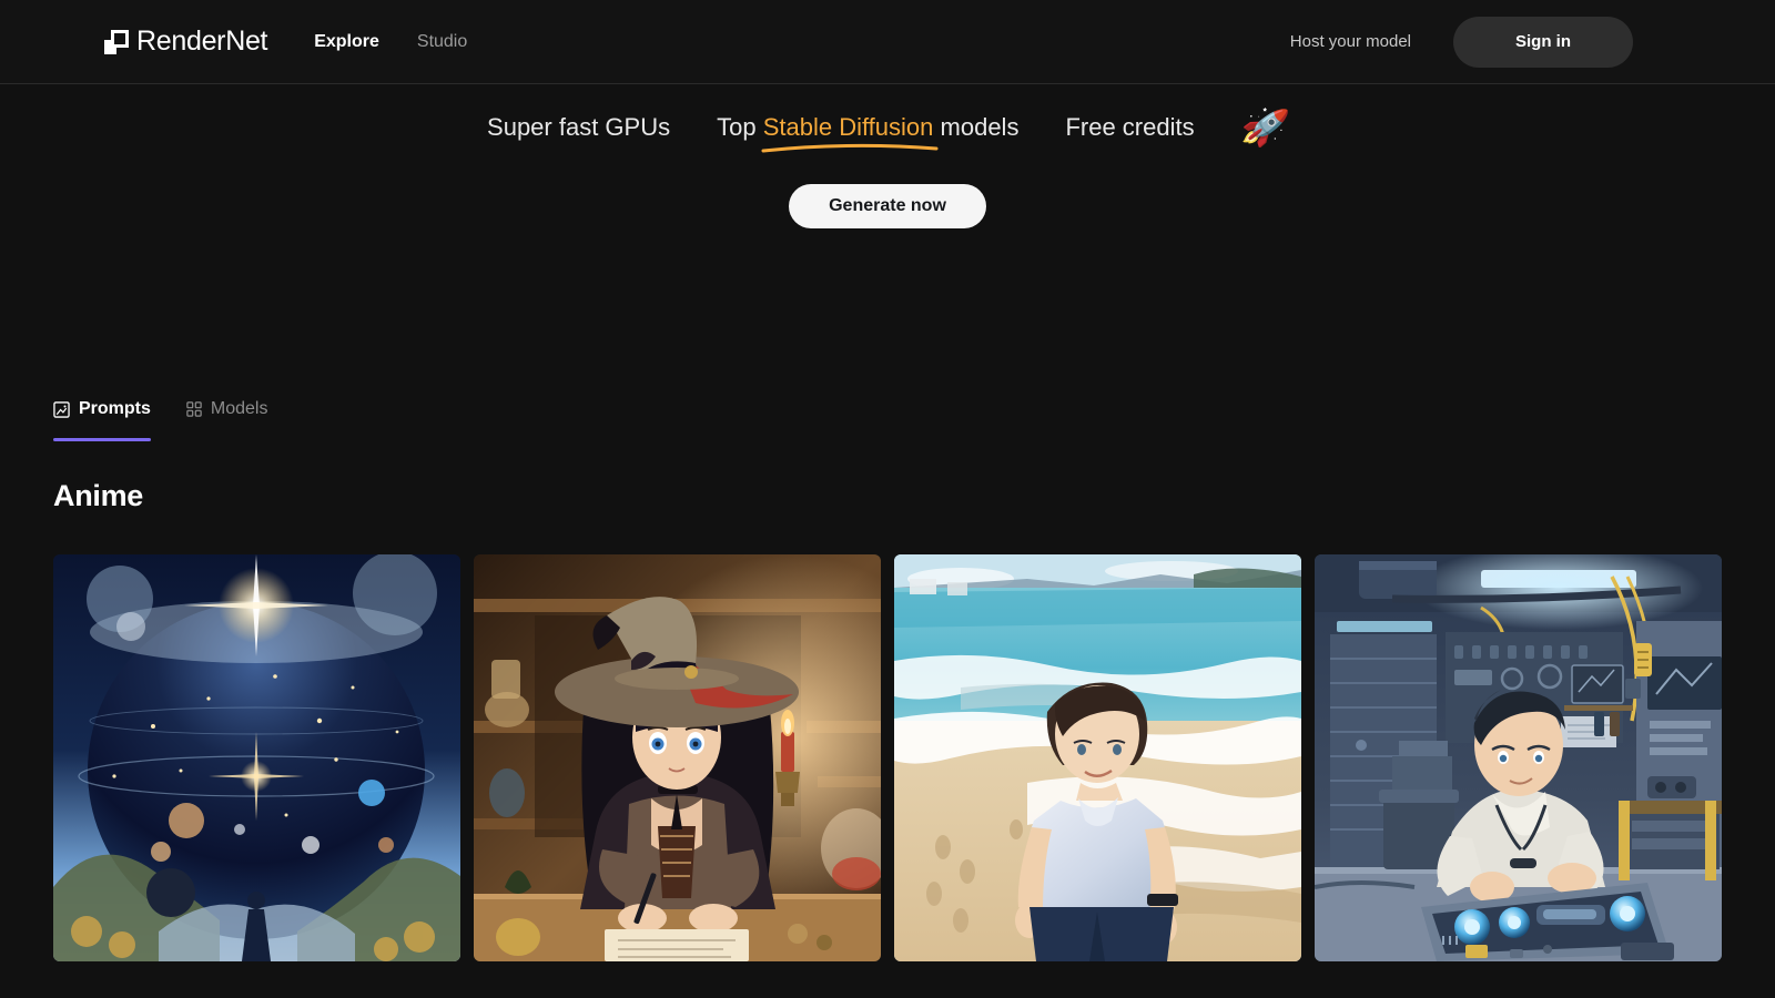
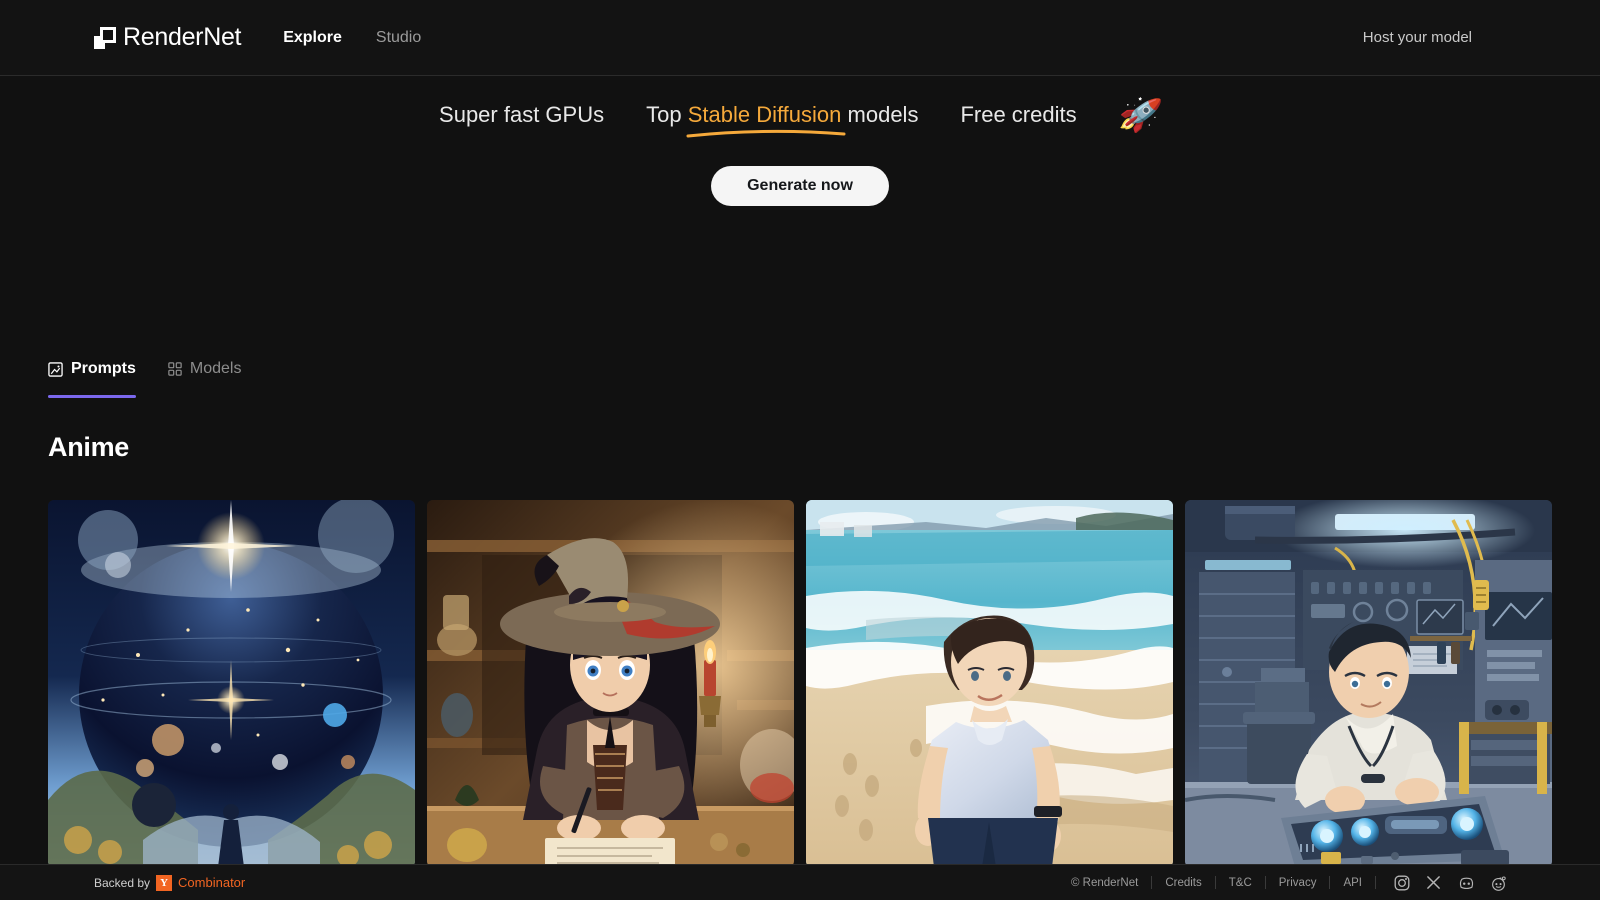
  RenderNet
  Explore
  Studio
  Host your model
- Sign in
  Super fast GPUs
  Top Stable Diffusion models
  Free credits
  Generate now
  Prompts
  Models
  Anime
+ Backed by
+ Y
+ Combinator
+ © RenderNet
+ Credits
+ T&C
+ Privacy
+ API
